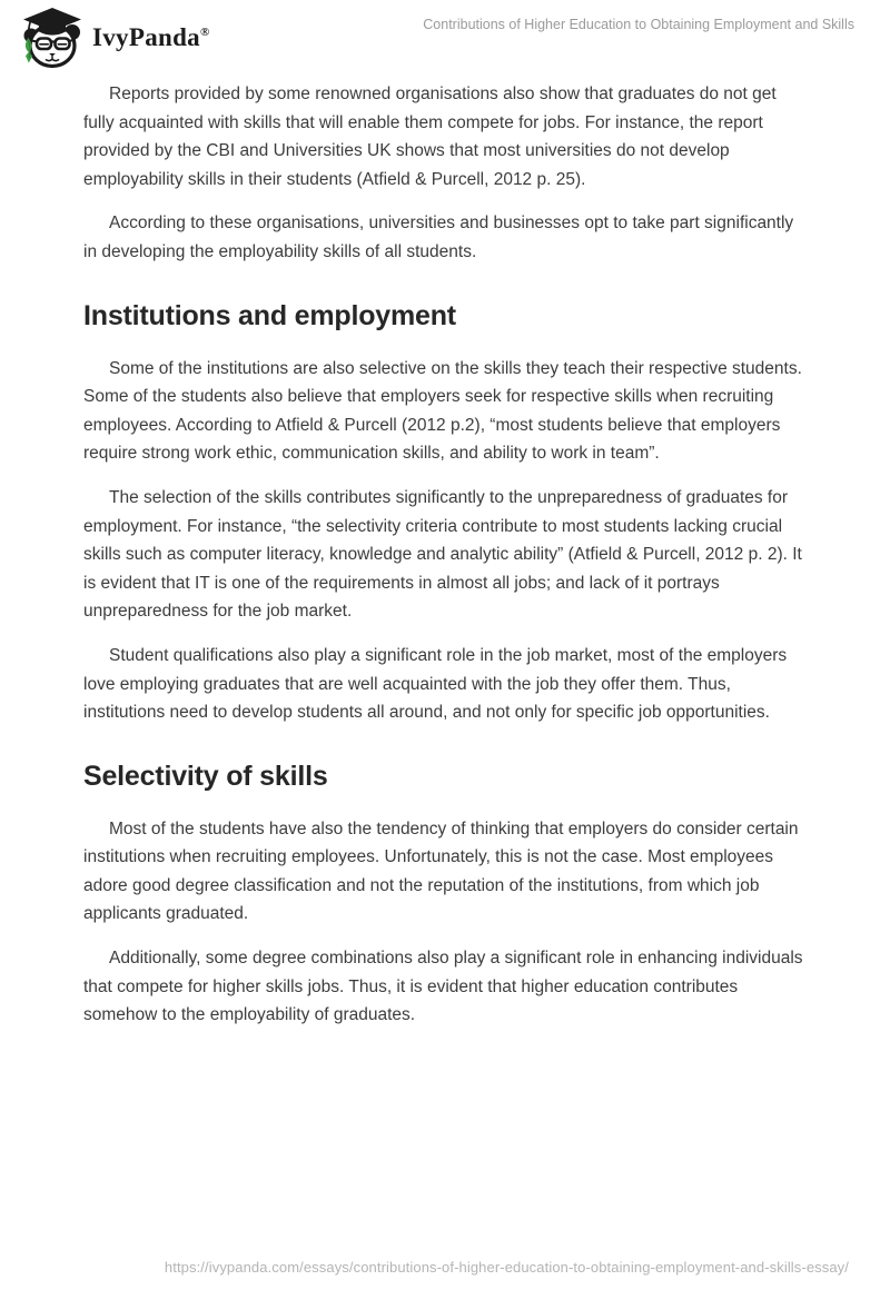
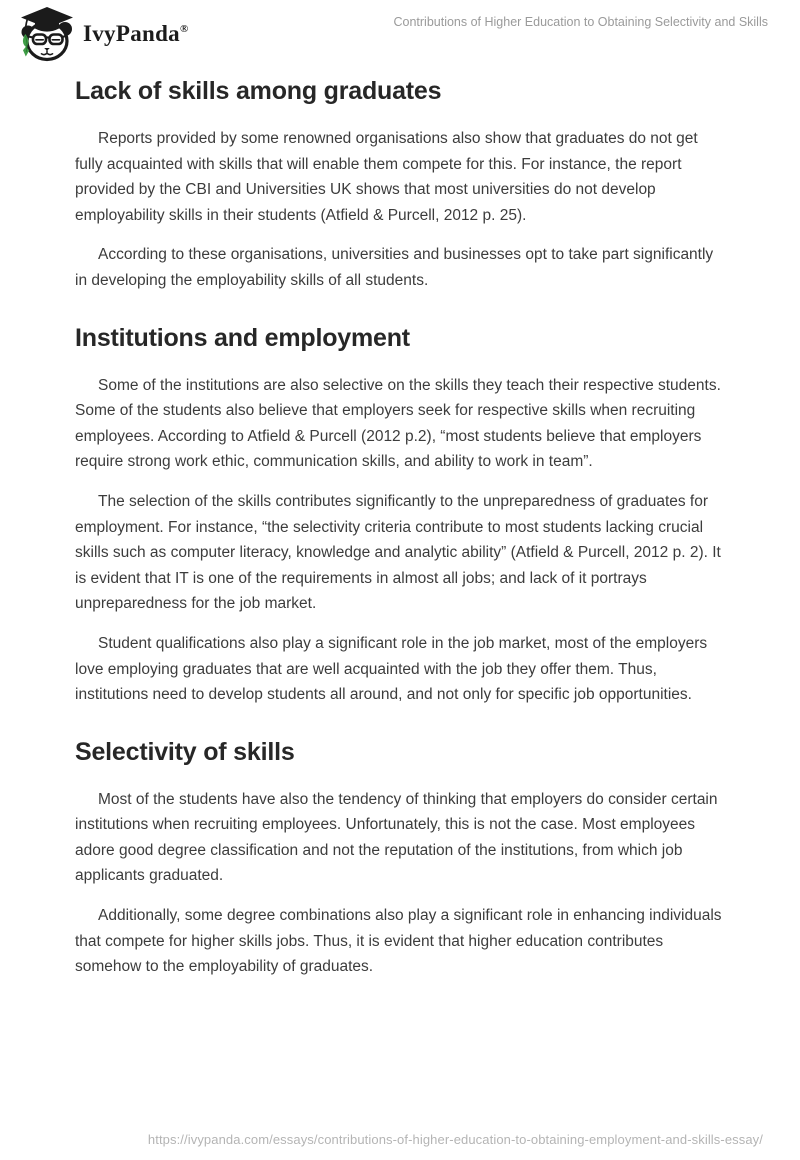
  IvyPanda®
- Contributions of Higher Education to Obtaining Employment and Skills
+ Contributions of Higher Education to Obtaining Selectivity and Skills
+ Lack of skills among graduates
- Reports provided by some renowned organisations also show that graduates do not get fully acquainted with skills that will enable them compete for jobs. For instance, the report provided by the CBI and Universities UK shows that most universities do not develop employability skills in their students (Atfield & Purcell, 2012 p. 25).
+ Reports provided by some renowned organisations also show that graduates do not get fully acquainted with skills that will enable them compete for this. For instance, the report provided by the CBI and Universities UK shows that most universities do not develop employability skills in their students (Atfield & Purcell, 2012 p. 25).
  According to these organisations, universities and businesses opt to take part significantly in developing the employability skills of all students.
  Institutions and employment
  Some of the institutions are also selective on the skills they teach their respective students. Some of the students also believe that employers seek for respective skills when recruiting employees. According to Atfield & Purcell (2012 p.2), “most students believe that employers require strong work ethic, communication skills, and ability to work in team”.
  The selection of the skills contributes significantly to the unpreparedness of graduates for employment. For instance, “the selectivity criteria contribute to most students lacking crucial skills such as computer literacy, knowledge and analytic ability” (Atfield & Purcell, 2012 p. 2). It is evident that IT is one of the requirements in almost all jobs; and lack of it portrays unpreparedness for the job market.
  Student qualifications also play a significant role in the job market, most of the employers love employing graduates that are well acquainted with the job they offer them. Thus, institutions need to develop students all around, and not only for specific job opportunities.
  Selectivity of skills
  Most of the students have also the tendency of thinking that employers do consider certain institutions when recruiting employees. Unfortunately, this is not the case. Most employees adore good degree classification and not the reputation of the institutions, from which job applicants graduated.
  Additionally, some degree combinations also play a significant role in enhancing individuals that compete for higher skills jobs. Thus, it is evident that higher education contributes somehow to the employability of graduates.
  https://ivypanda.com/essays/contributions-of-higher-education-to-obtaining-employment-and-skills-essay/
